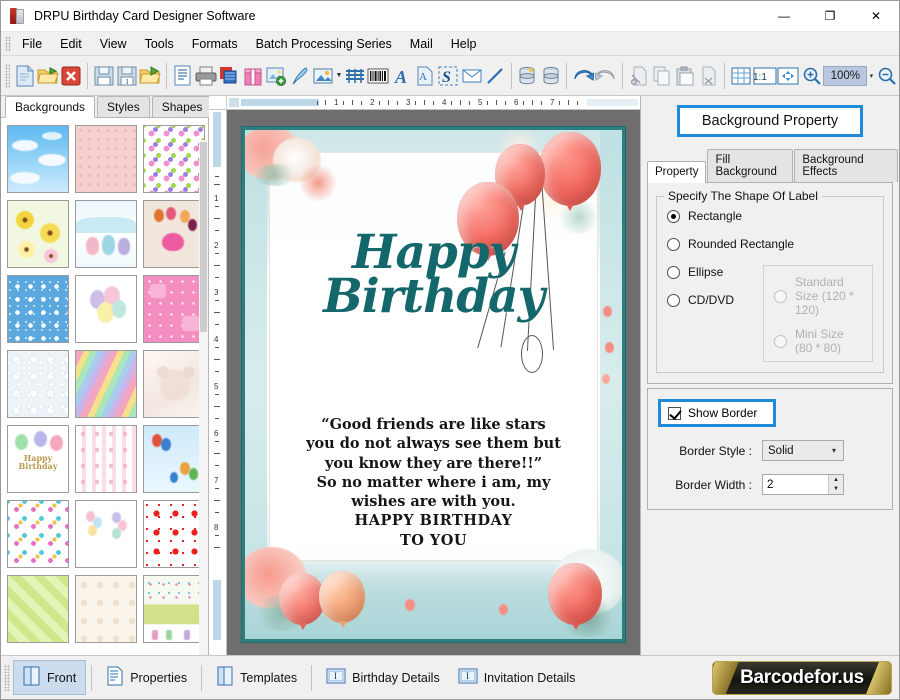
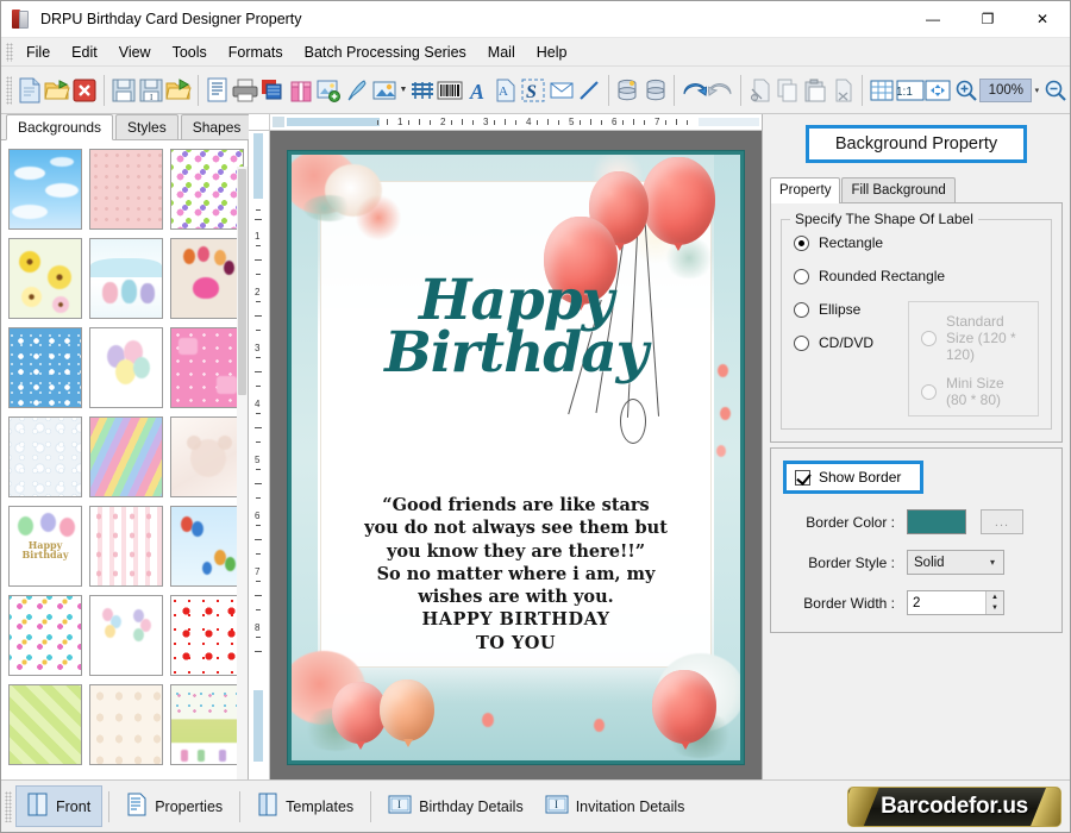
- DRPU Birthday Card Designer Software
+ DRPU Birthday Card Designer Property
  —
  ❐
  ✕
  File
  Edit
  View
  Tools
  Formats
  Batch Processing Series
  Mail
  Help
  I
  A
  A
  S
  1:1
  100%
  Backgrounds
  Styles
  Shapes
  Happy
  Birthday
  1
  2
  3
  4
  5
  6
  7
  1
  2
  3
  4
  5
  6
  7
  8
  Happy
  Birthday
  “Good friends are like stars
  you do not always see them but
  you know they are there!!”
  So no matter where i am, my
  wishes are with you.
  HAPPY BIRTHDAY
  TO YOU
  Background Property
  Property
  Fill Background
- Background Effects
  Specify The Shape Of Label
  Rectangle
  Rounded Rectangle
  Ellipse
  CD/DVD
  Standard Size (120 * 120)
  Mini Size (80 * 80)
  Show Border
+ Border Color :
+ ...
  Border Style :
  Solid
  ▾
  Border Width :
  2
  Front
  Properties
  Templates
  I
  Birthday Details
  I
  Invitation Details
  Barcodefor.us
